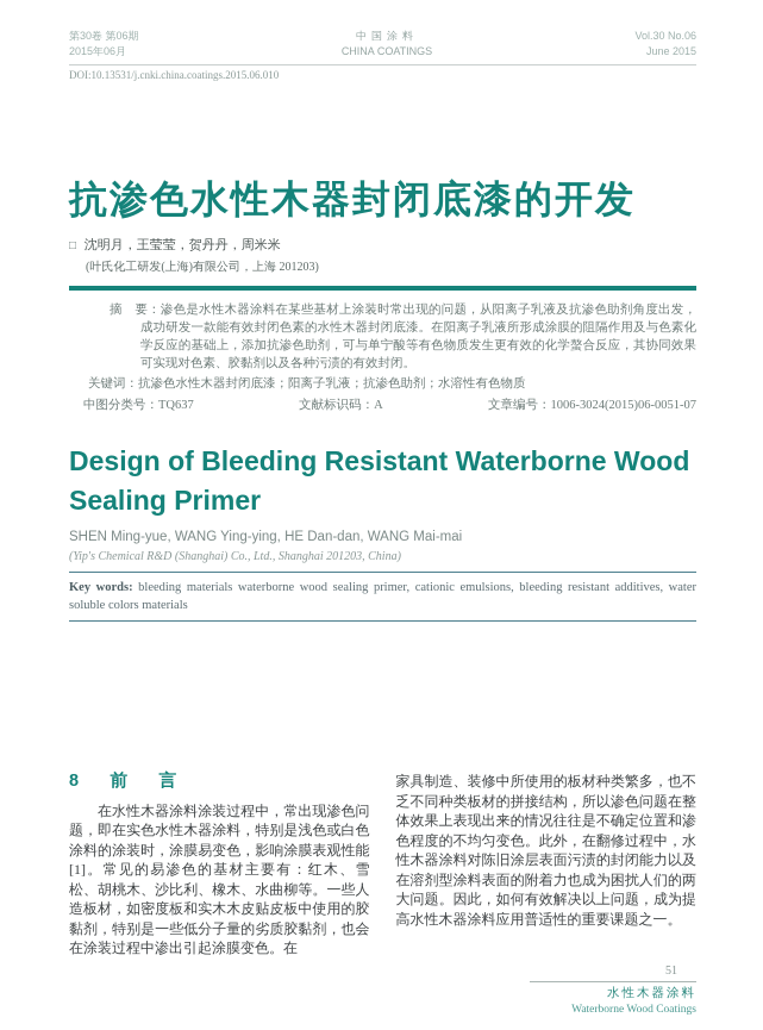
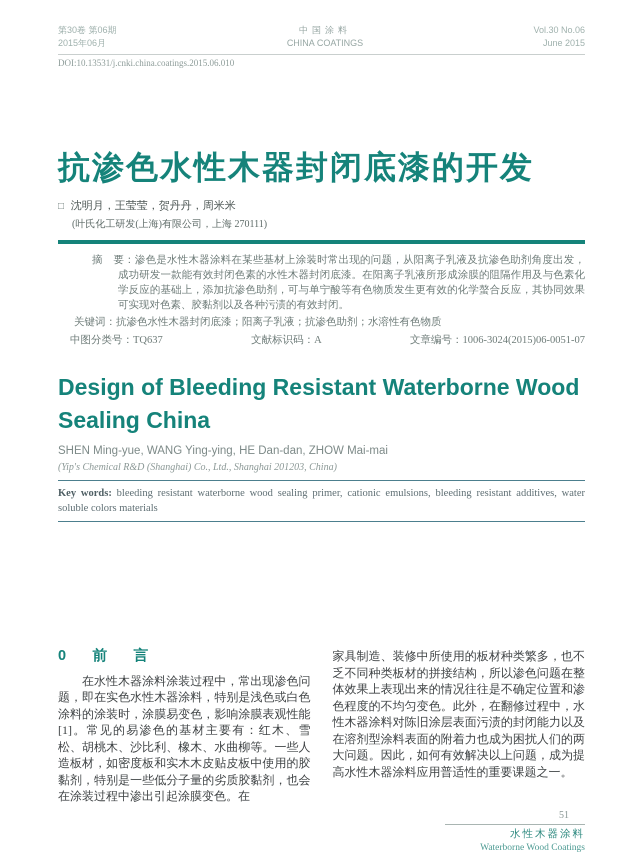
  第30卷 第06期
  2015年06月
  中国涂料
  CHINA COATINGS
  Vol.30 No.06
  June 2015
  DOI:10.13531/j.cnki.china.coatings.2015.06.010
  抗渗色水性木器封闭底漆的开发
  □ 沈明月，王莹莹，贺丹丹，周米米
- (叶氏化工研发(上海)有限公司，上海 201203)
+ (叶氏化工研发(上海)有限公司，上海 270111)
  摘 要：渗色是水性木器涂料在某些基材上涂装时常出现的问题，从阳离子乳液及抗渗色助剂角度出发，成功研发一款能有效封闭色素的水性木器封闭底漆。在阳离子乳液所形成涂膜的阻隔作用及与色素化学反应的基础上，添加抗渗色助剂，可与单宁酸等有色物质发生更有效的化学螯合反应，其协同效果可实现对色素、胶黏剂以及各种污渍的有效封闭。
  关键词：抗渗色水性木器封闭底漆；阳离子乳液；抗渗色助剂；水溶性有色物质
  中图分类号：TQ637
  文献标识码：A
  文章编号：1006-3024(2015)06-0051-07
- Design of Bleeding Resistant Waterborne Wood Sealing Primer
+ Design of Bleeding Resistant Waterborne Wood Sealing China
- SHEN Ming-yue, WANG Ying-ying, HE Dan-dan, WANG Mai-mai
+ SHEN Ming-yue, WANG Ying-ying, HE Dan-dan, ZHOW Mai-mai
  (Yip's Chemical R&D (Shanghai) Co., Ltd., Shanghai 201203, China)
- Key words: bleeding materials waterborne wood sealing primer, cationic emulsions, bleeding resistant additives, water soluble colors materials
+ Key words: bleeding resistant waterborne wood sealing primer, cationic emulsions, bleeding resistant additives, water soluble colors materials
- 8 前 言
+ 0 前 言
  在水性木器涂料涂装过程中，常出现渗色问题，即在实色水性木器涂料，特别是浅色或白色涂料的涂装时，涂膜易变色，影响涂膜表观性能[1]。常见的易渗色的基材主要有：红木、雪松、胡桃木、沙比利、橡木、水曲柳等。一些人造板材，如密度板和实木木皮贴皮板中使用的胶黏剂，特别是一些低分子量的劣质胶黏剂，也会在涂装过程中渗出引起涂膜变色。在
  家具制造、装修中所使用的板材种类繁多，也不乏不同种类板材的拼接结构，所以渗色问题在整体效果上表现出来的情况往往是不确定位置和渗色程度的不均匀变色。此外，在翻修过程中，水性木器涂料对陈旧涂层表面污渍的封闭能力以及在溶剂型涂料表面的附着力也成为困扰人们的两大问题。因此，如何有效解决以上问题，成为提高水性木器涂料应用普适性的重要课题之一。
  51
  水性木器涂料
  Waterborne Wood Coatings
